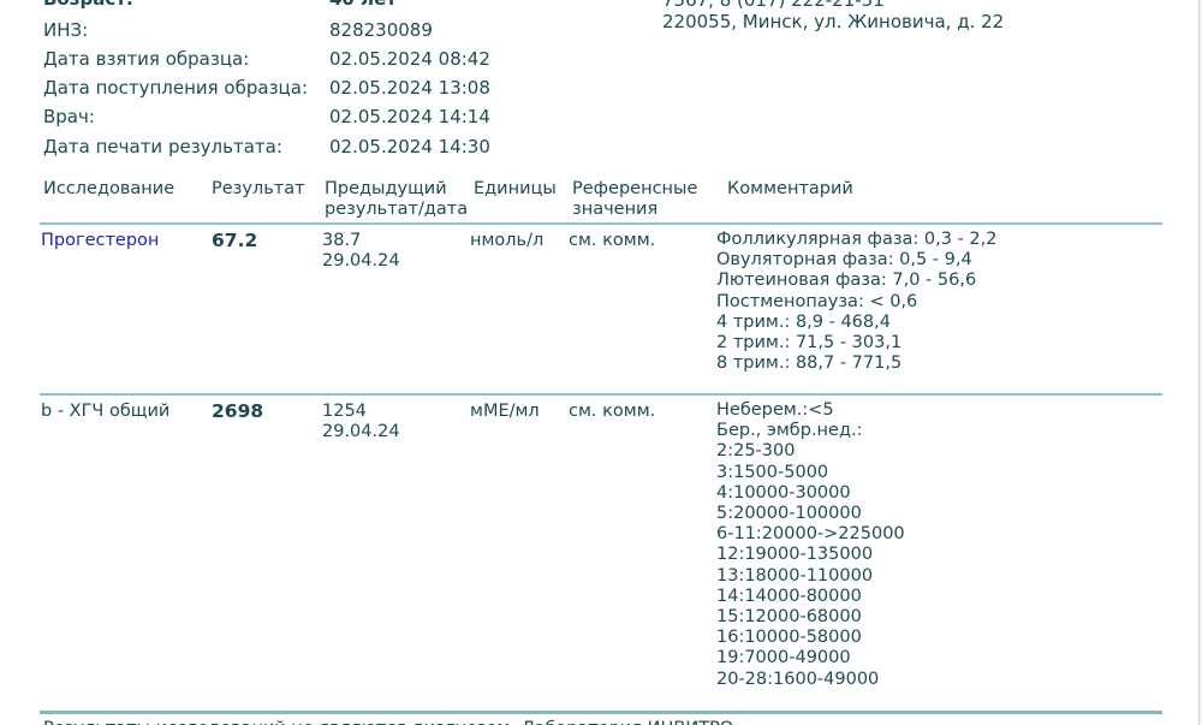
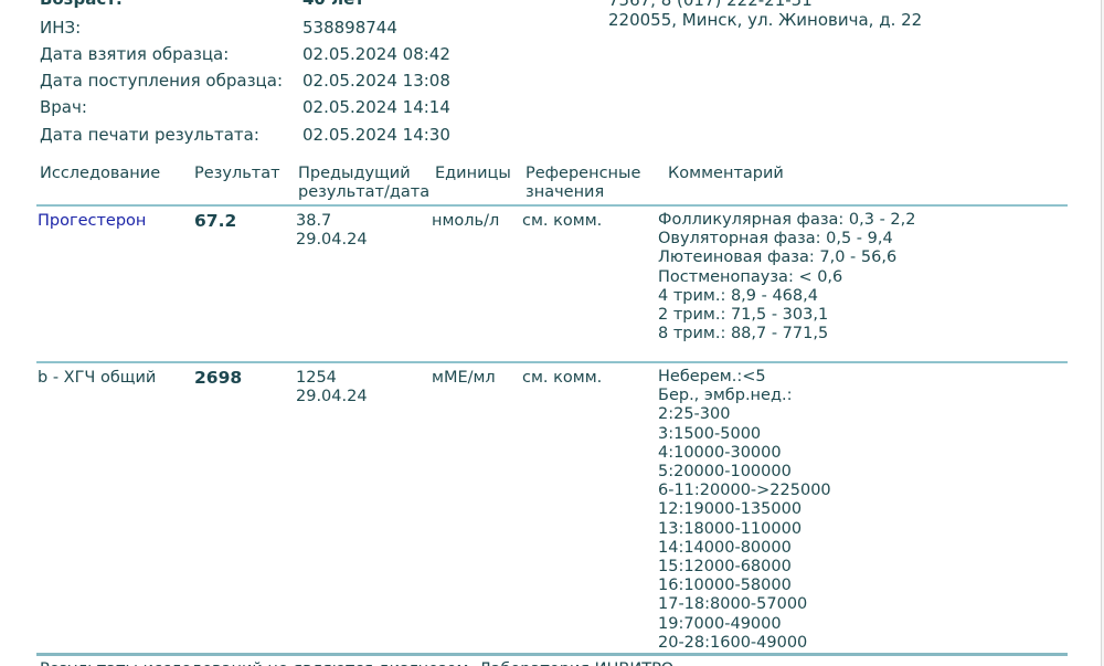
  ИНЗ:
- 828230089
+ 538898744
  Дата взятия образца:
  02.05.2024 08:42
  Дата поступления образца:
  02.05.2024 13:08
  Врач:
  02.05.2024 14:14
  Дата печати результата:
  02.05.2024 14:30
  7567, 8 (017) 222-21-51
  220055, Минск, ул. Жиновича, д. 22
  Исследование
  Результат
  Предыдущий
  результат/дата
  Единицы
  Референсные
  значения
  Комментарий
  Прогестерон
  67.2
  38.7
  29.04.24
  нмоль/л
  см. комм.
  Фолликулярная фаза: 0,3 - 2,2
  Овуляторная фаза: 0,5 - 9,4
  Лютеиновая фаза: 7,0 - 56,6
  Постменопауза: < 0,6
  4 трим.: 8,9 - 468,4
  2 трим.: 71,5 - 303,1
  8 трим.: 88,7 - 771,5
  b - ХГЧ общий
  2698
  1254
  29.04.24
  мМЕ/мл
  см. комм.
  Неберем.:<5
  Бер., эмбр.нед.:
  2:25-300
  3:1500-5000
  4:10000-30000
  5:20000-100000
  6-11:20000->225000
  12:19000-135000
  13:18000-110000
  14:14000-80000
  15:12000-68000
  16:10000-58000
+ 17-18:8000-57000
  19:7000-49000
  20-28:1600-49000
